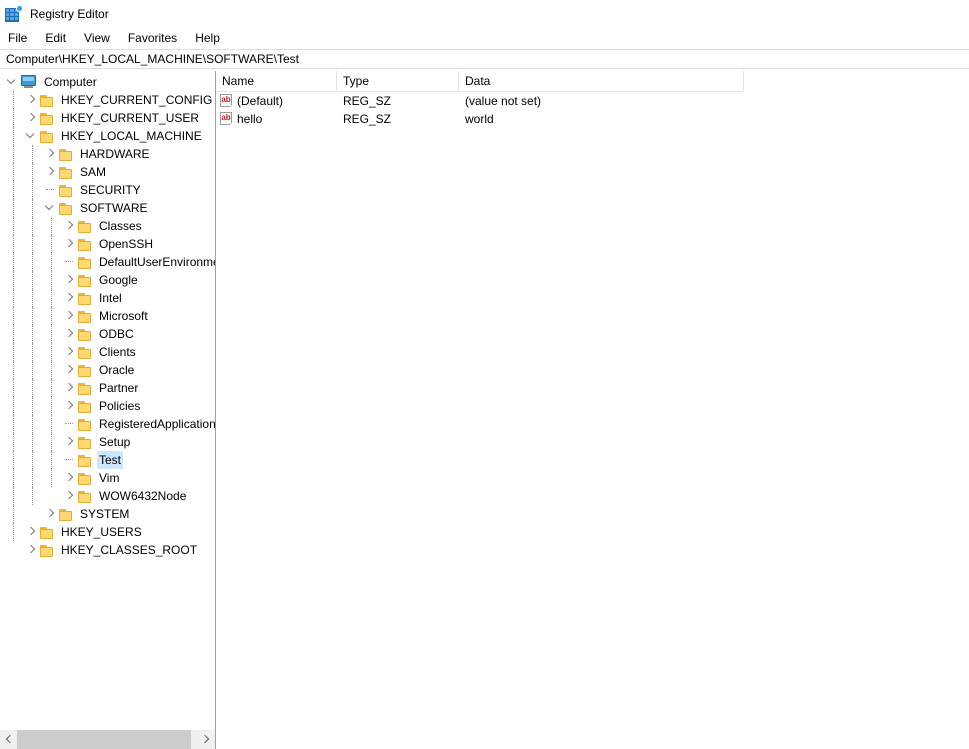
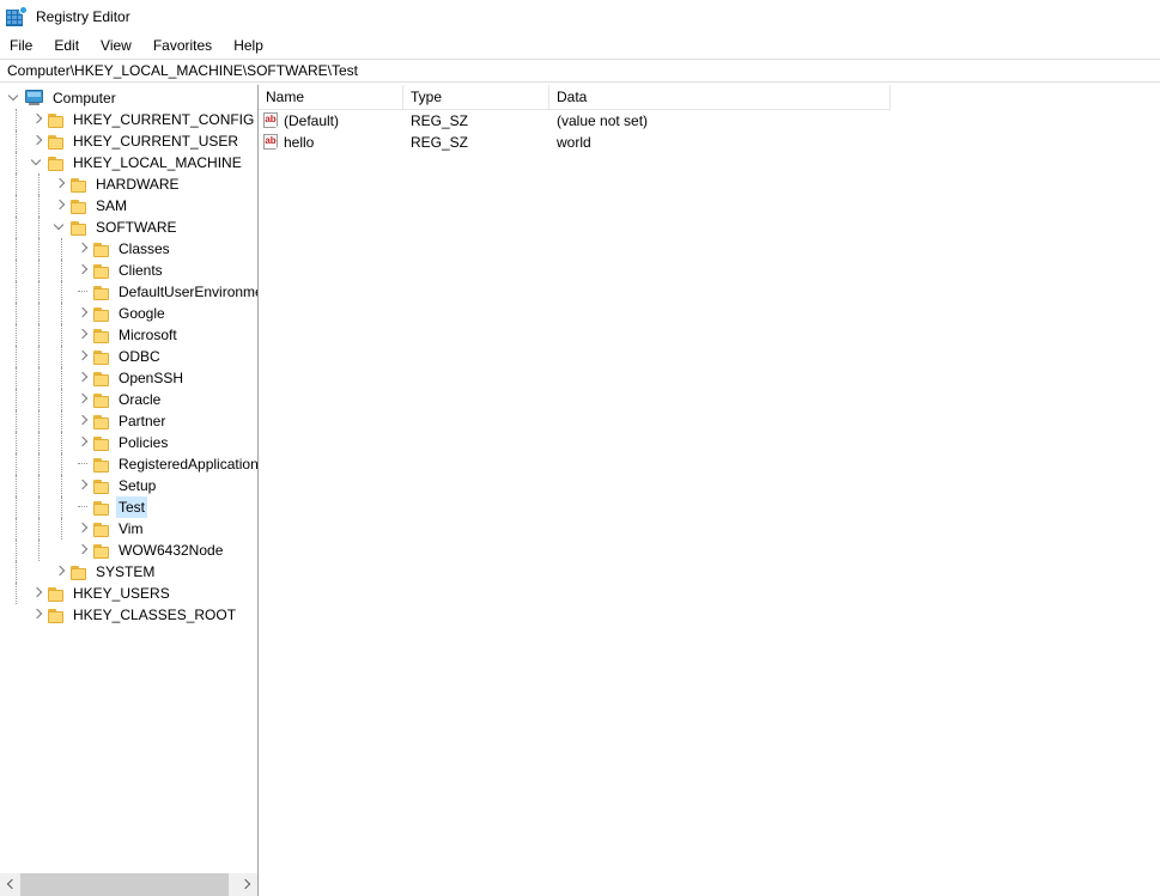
  Registry Editor
  File
  Edit
  View
  Favorites
  Help
  Computer\HKEY_LOCAL_MACHINE\SOFTWARE\Test
  Computer
  HKEY_CURRENT_CONFIG
  HKEY_CURRENT_USER
  HKEY_LOCAL_MACHINE
  HARDWARE
  SAM
- SECURITY
  SOFTWARE
  Classes
- OpenSSH
+ Clients
  DefaultUserEnvironm
  Google
- Intel
  Microsoft
  ODBC
- Clients
+ OpenSSH
  Oracle
  Partner
  Policies
  RegisteredApplication
  Setup
  Test
  Vim
  WOW6432Node
  SYSTEM
  HKEY_USERS
  HKEY_CLASSES_ROOT
  Name
  Type
  Data
  ab
  (Default)
  REG_SZ
  (value not set)
  ab
  hello
  REG_SZ
  world
